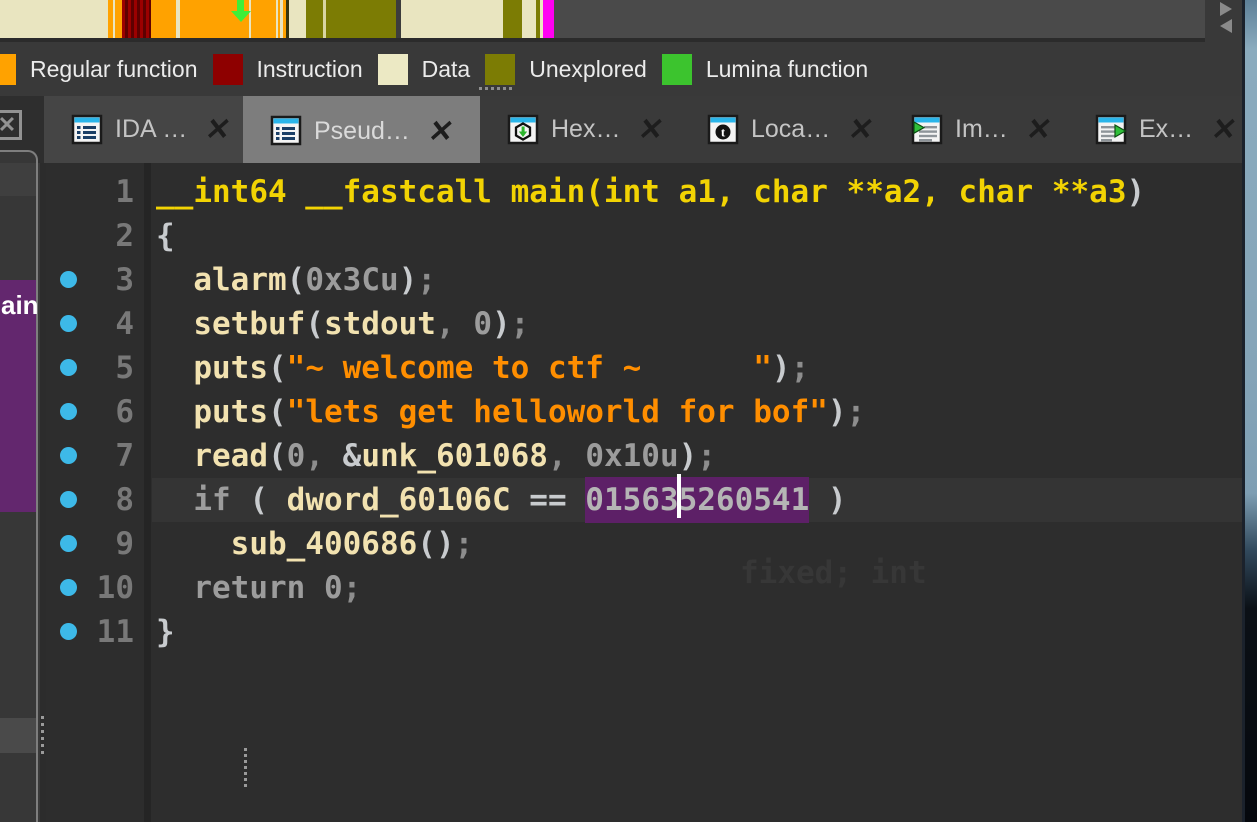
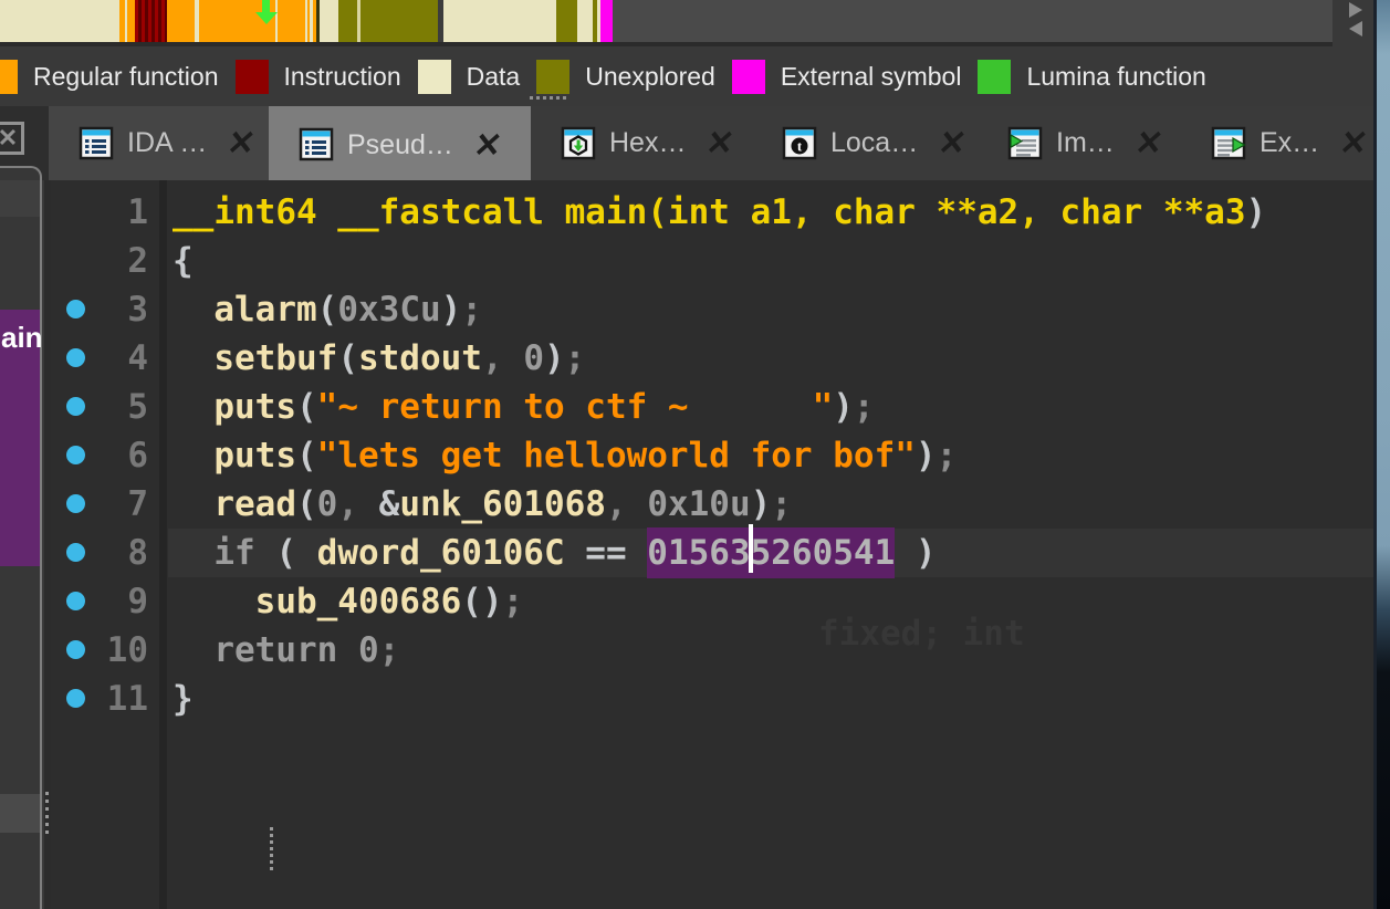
  Regular function
  Instruction
  Data
  Unexplored
+ External symbol
  Lumina function
  ✕
  IDA …
  Pseud…
  Hex…
  t
  Loca…
  Im…
  Ex…
  ain
  1
  __int64 __fastcall main(int a1, char **a2, char **a3)
  2
  {
  3
  alarm(0x3Cu);
  4
  setbuf(stdout, 0);
  5
- puts("~ welcome to ctf ~ ");
+ puts("~ return to ctf ~ ");
  6
  puts("lets get helloworld for bof");
  7
  read(0, &unk_601068, 0x10u);
  8
  if ( dword_60106C == 015635260541 )
  9
  sub_400686();
  10
  return 0;
  11
  }
